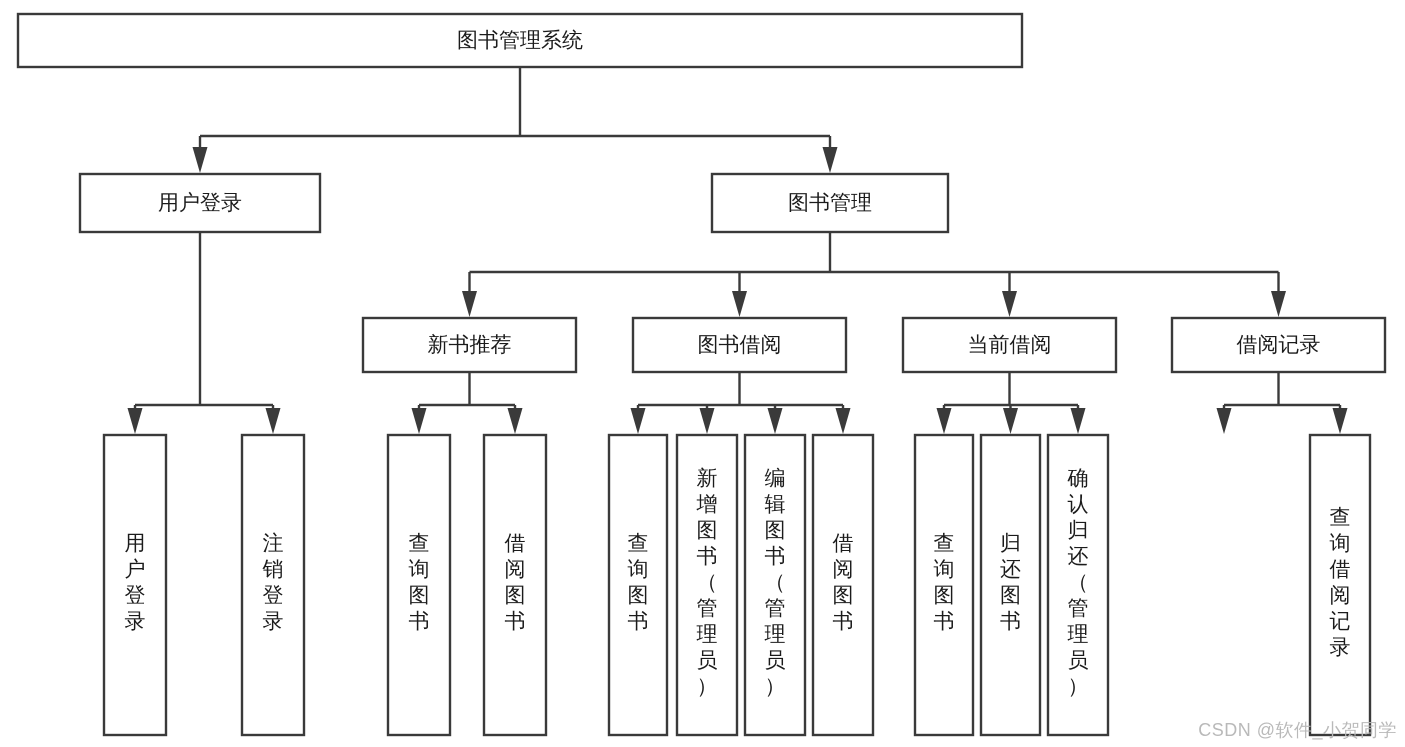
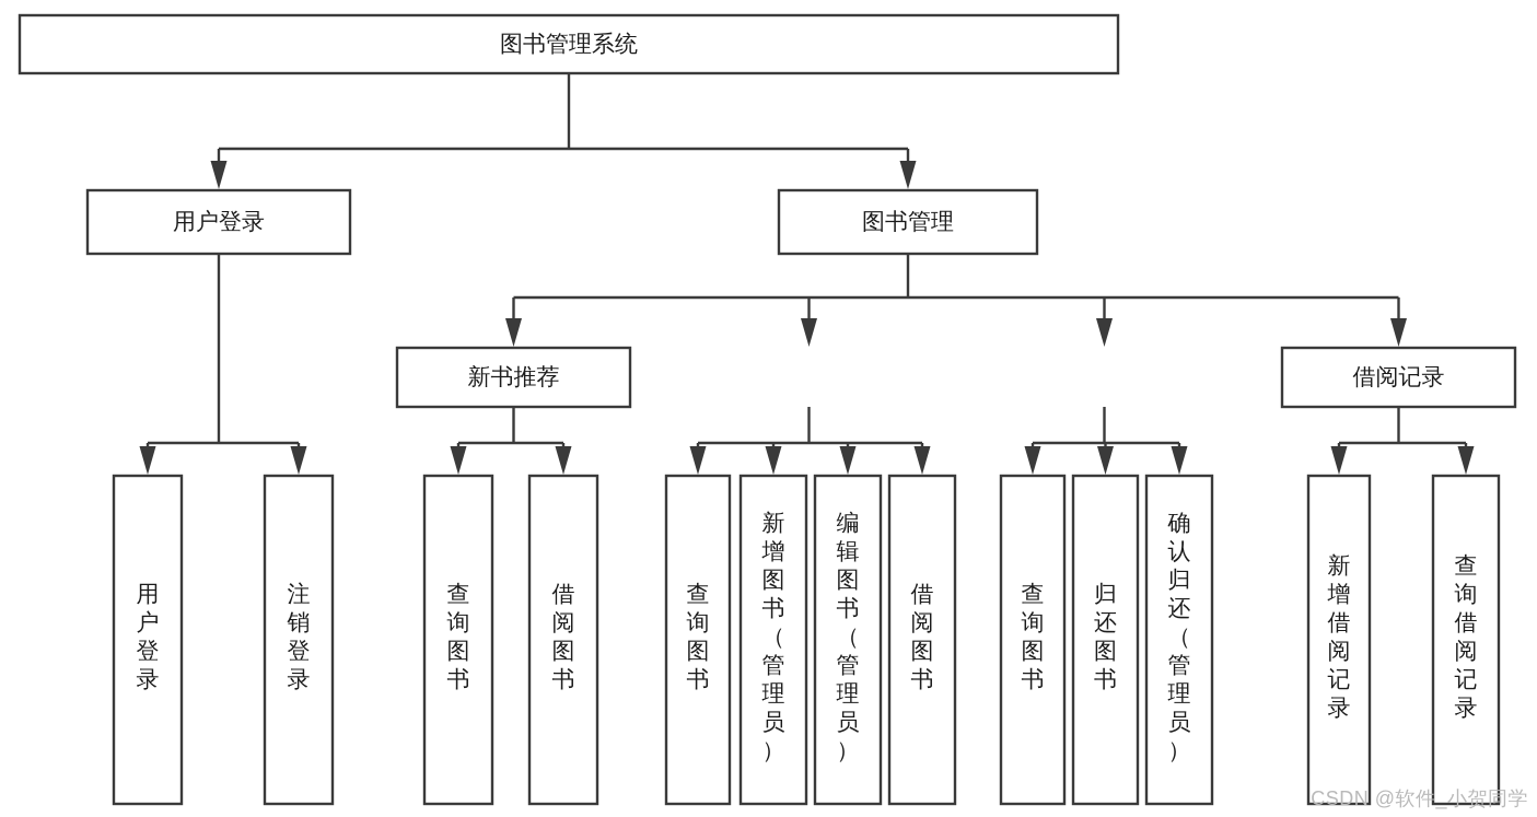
  图书管理系统
  用户登录
  图书管理
  新书推荐
- 图书借阅
- 当前借阅
  借阅记录
  用户登录
  注销登录
  查询图书
  借阅图书
  查询图书
  新增图书（管理员）
  编辑图书（管理员）
  借阅图书
  查询图书
  归还图书
  确认归还（管理员）
+ 新增借阅记录
  查询借阅记录
  CSDN @软件_小贺同学
